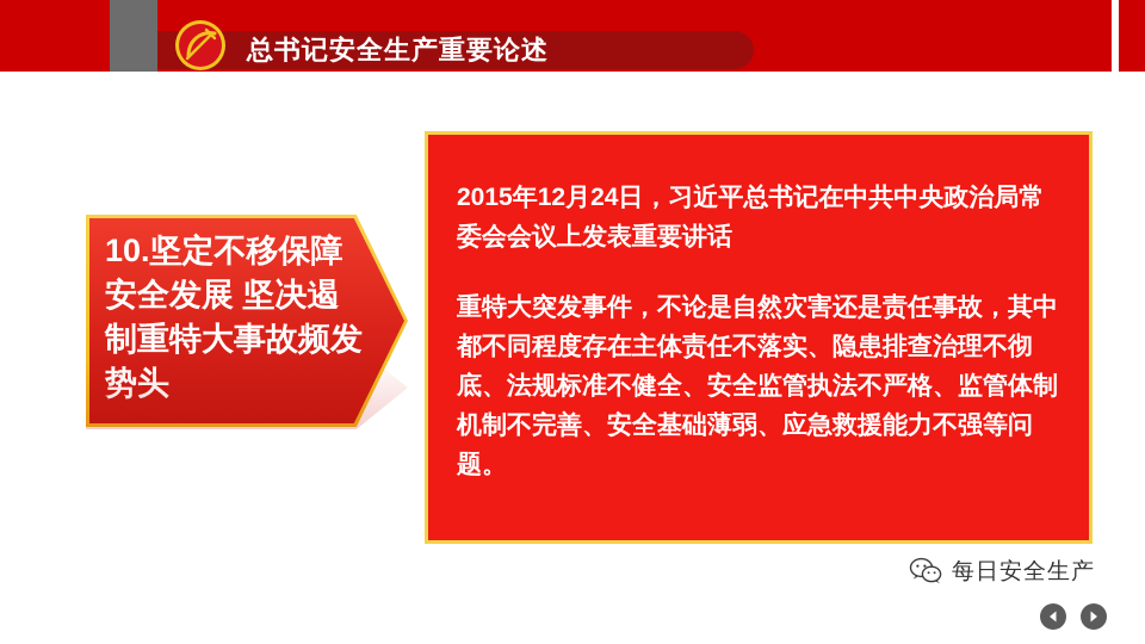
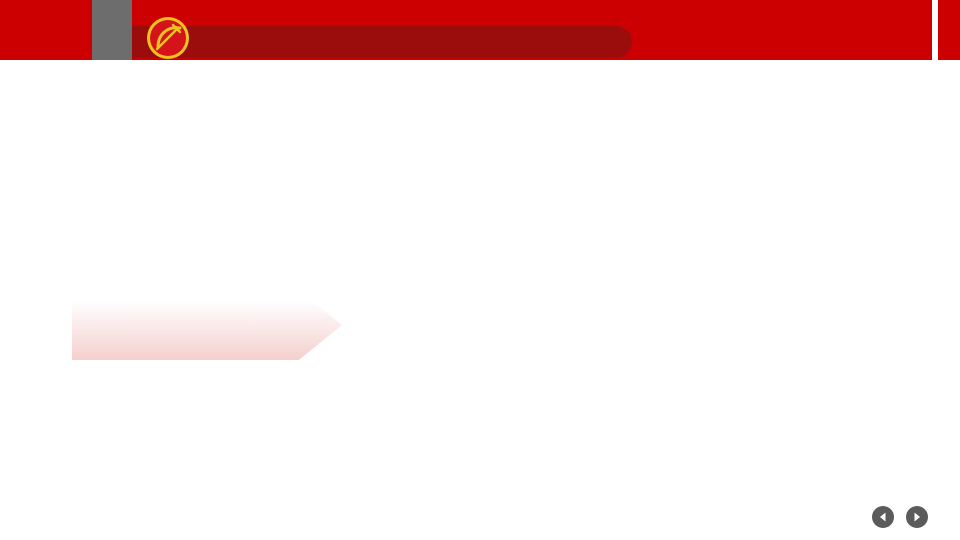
- 总书记安全生产重要论述
- 10.坚定不移保障安全发展 坚决遏制重特大事故频发势头
- 2015年12月24日，习近平总书记在中共中央政治局常委会会议上发表重要讲话
- 重特大突发事件，不论是自然灾害还是责任事故，其中都不同程度存在主体责任不落实、隐患排查治理不彻底、法规标准不健全、安全监管执法不严格、监管体制机制不完善、安全基础薄弱、应急救援能力不强等问题。
- 每日安全生产
